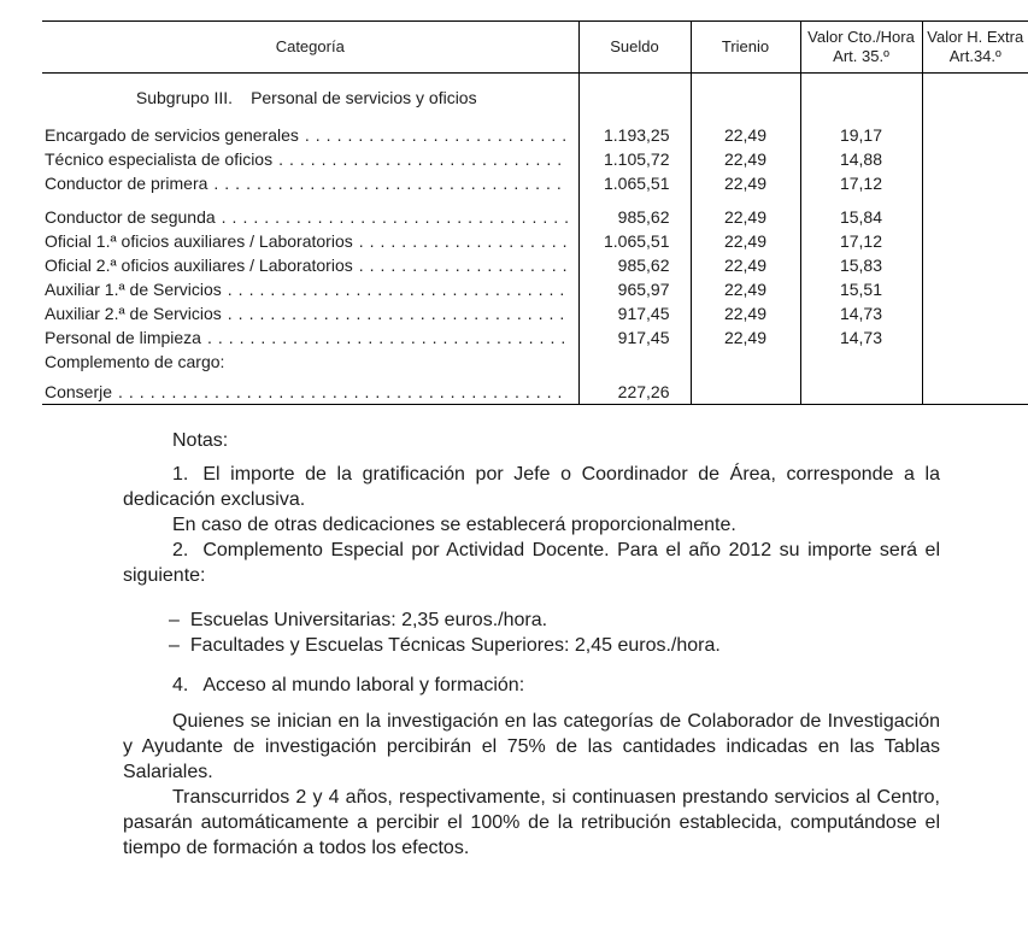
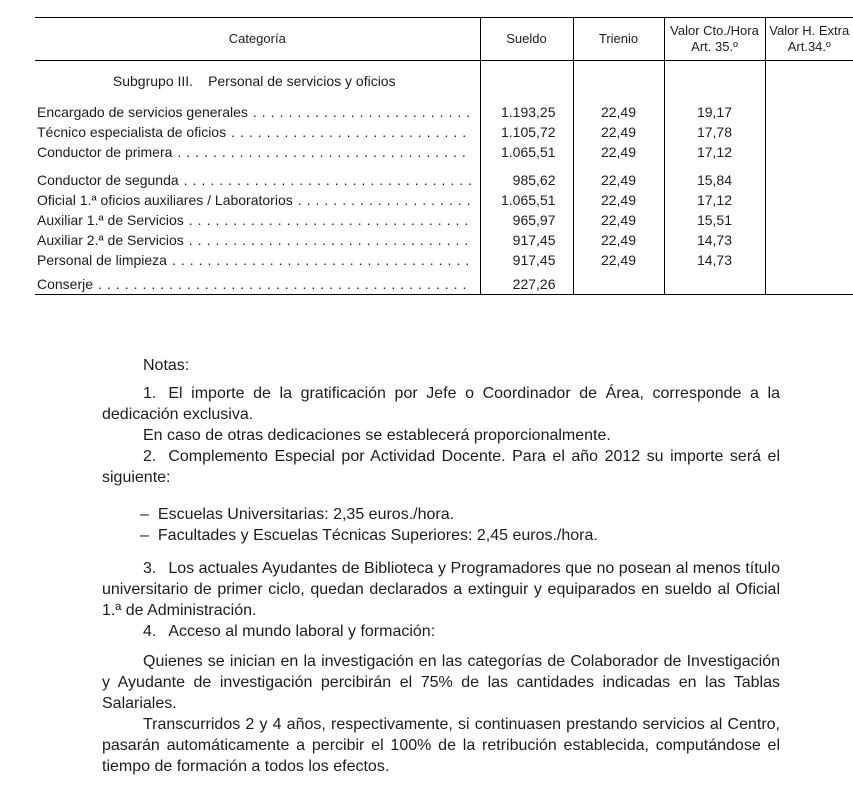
  Categoría	Sueldo	Trienio	Valor Cto./Hora Art. 35.º	Valor H. Extra Art.34.º
  Subgrupo III. Personal de servicios y oficios
  Encargado de servicios generales	1.193,25	22,49	19,17
- Técnico especialista de oficios	1.105,72	22,49	14,88
+ Técnico especialista de oficios	1.105,72	22,49	17,78
  Conductor de primera	1.065,51	22,49	17,12
  Conductor de segunda	985,62	22,49	15,84
  Oficial 1.ª oficios auxiliares / Laboratorios	1.065,51	22,49	17,12
- Oficial 2.ª oficios auxiliares / Laboratorios	985,62	22,49	15,83
  Auxiliar 1.ª de Servicios	965,97	22,49	15,51
  Auxiliar 2.ª de Servicios	917,45	22,49	14,73
  Personal de limpieza	917,45	22,49	14,73
- Complemento de cargo:
  Conserje	227,26
  Notas:
  1. El importe de la gratificación por Jefe o Coordinador de Área, corresponde a la dedicación exclusiva.
  En caso de otras dedicaciones se establecerá proporcionalmente.
  2. Complemento Especial por Actividad Docente. Para el año 2012 su importe será el siguiente:
  – Escuelas Universitarias: 2,35 euros./hora.
  – Facultades y Escuelas Técnicas Superiores: 2,45 euros./hora.
+ 3. Los actuales Ayudantes de Biblioteca y Programadores que no posean al menos título universitario de primer ciclo, quedan declarados a extinguir y equiparados en sueldo al Oficial 1.ª de Administración.
  4. Acceso al mundo laboral y formación:
  Quienes se inician en la investigación en las categorías de Colaborador de Investigación y Ayudante de investigación percibirán el 75% de las cantidades indicadas en las Tablas Salariales.
  Transcurridos 2 y 4 años, respectivamente, si continuasen prestando servicios al Centro, pasarán automáticamente a percibir el 100% de la retribución establecida, computándose el tiempo de formación a todos los efectos.
